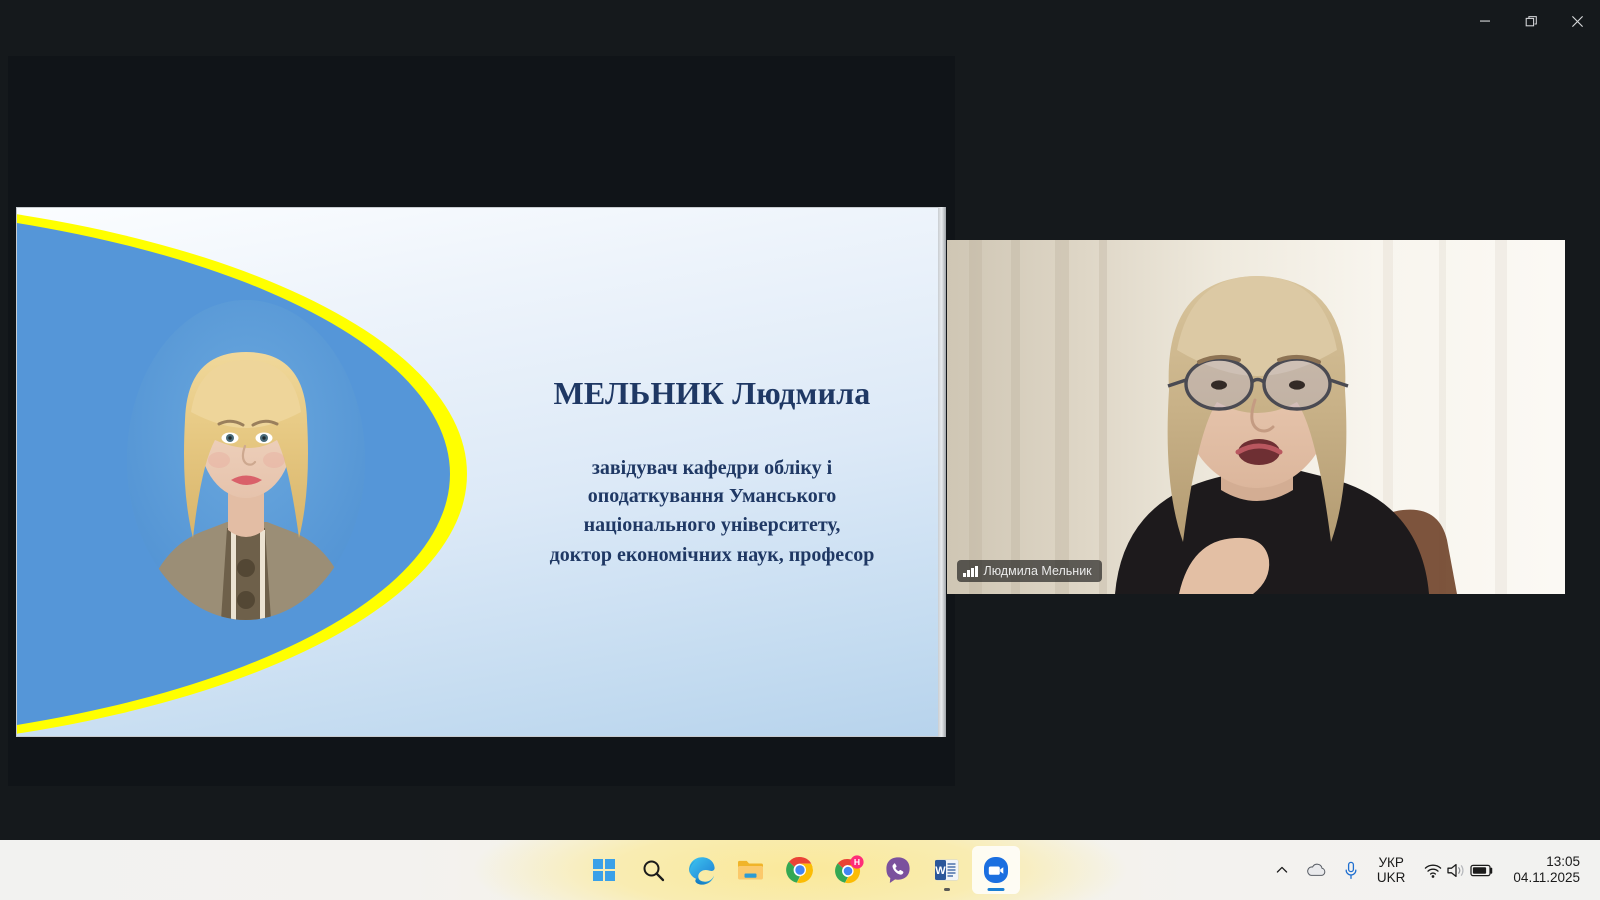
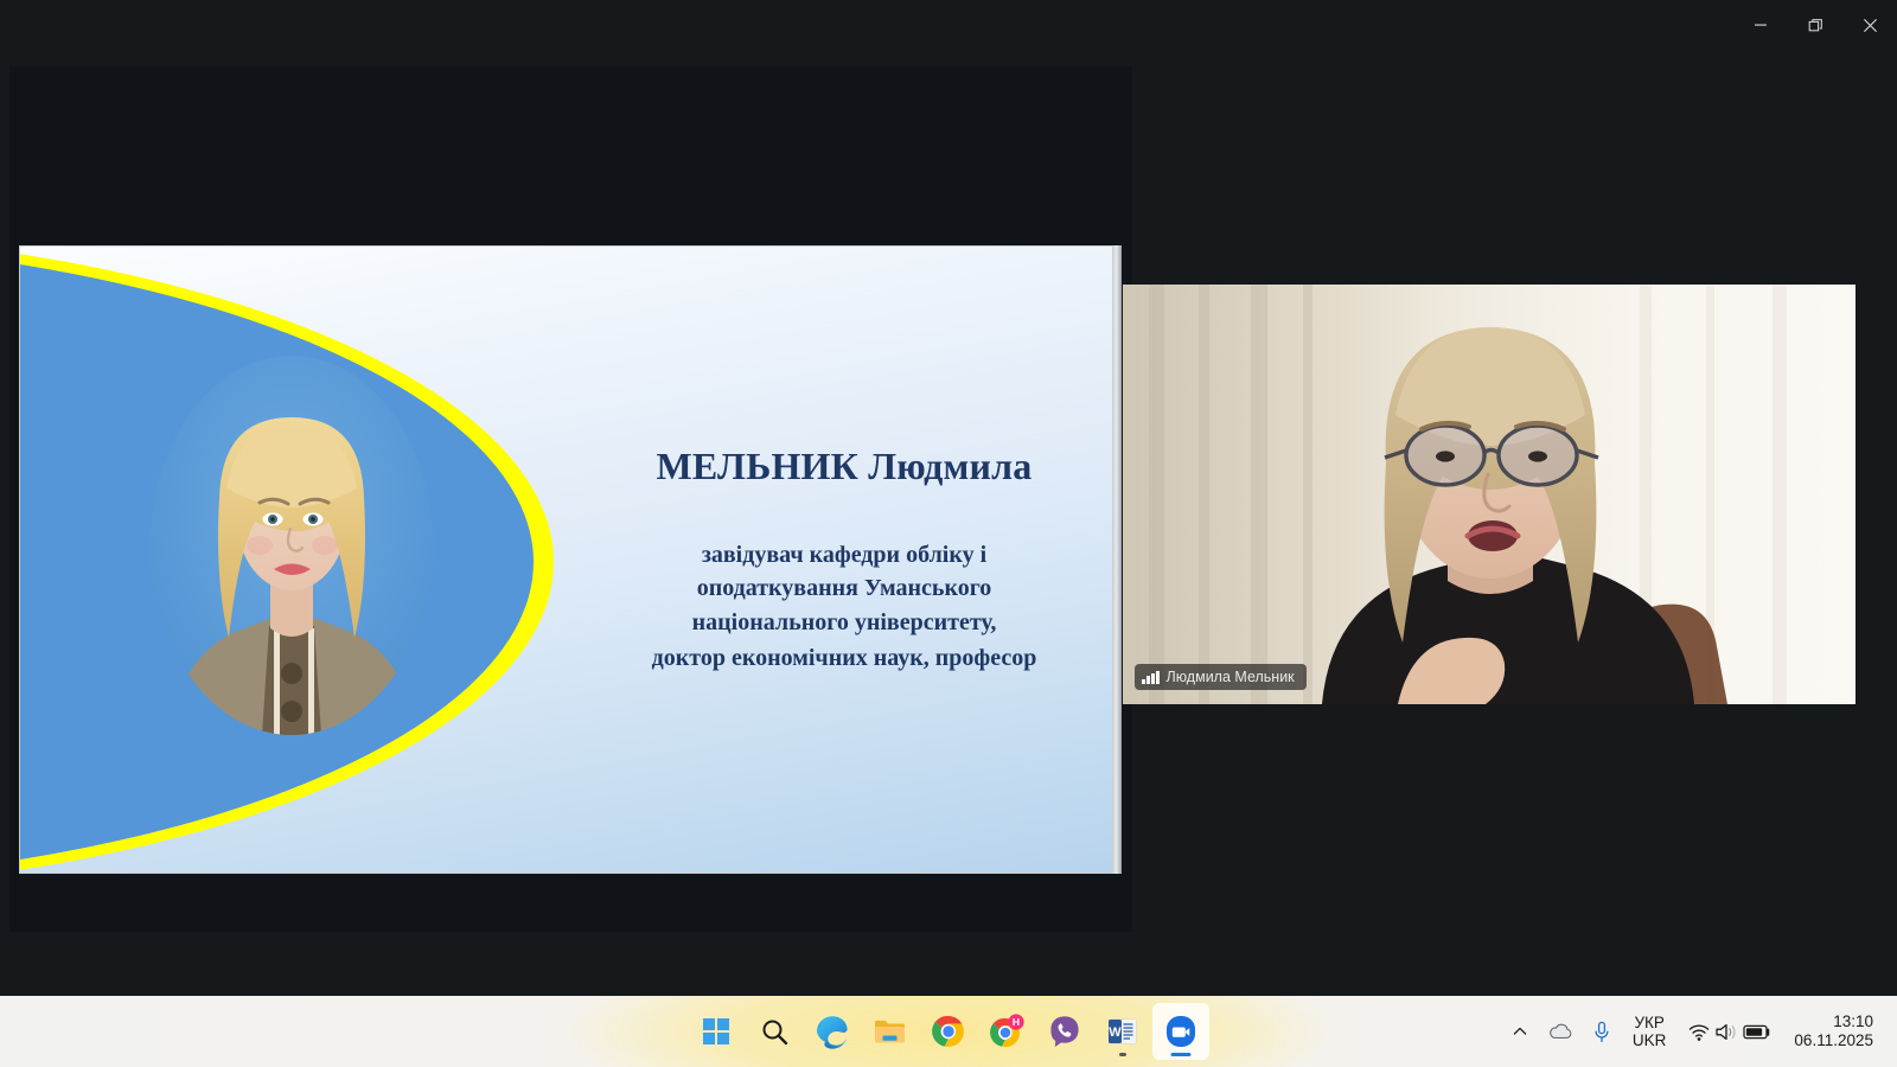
  МЕЛЬНИК Людмила
  завідувач кафедри обліку і
  оподаткування Уманського
  національного університету,
  доктор економічних наук, професор
  Людмила Мельник
  H
  W
  УКР
  UKR
- 13:05
+ 13:10
- 04.11.2025
+ 06.11.2025
